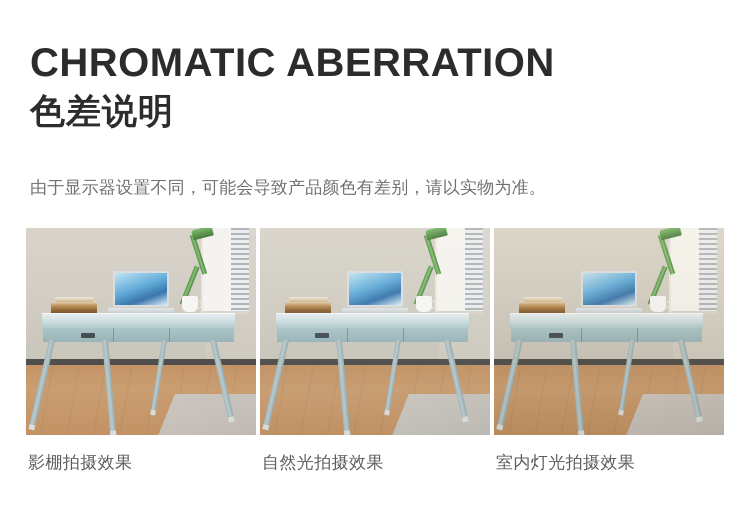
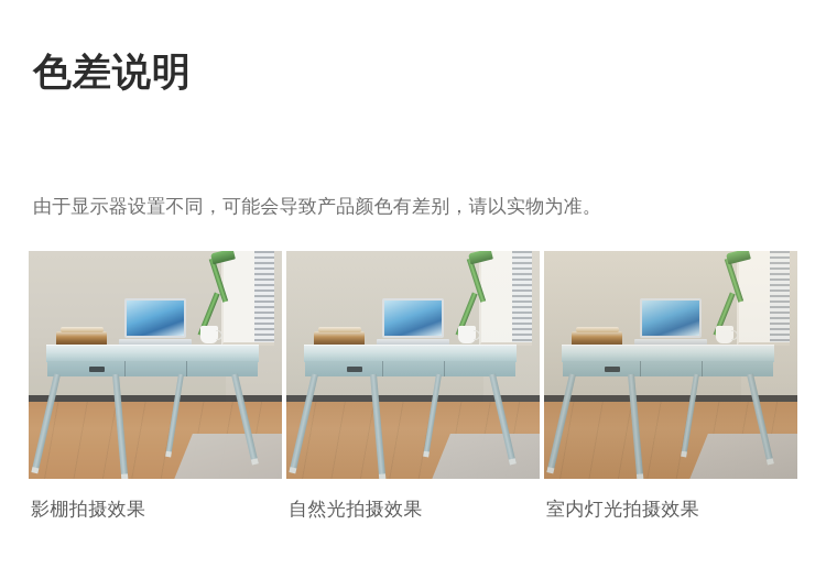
- CHROMATIC ABERRATION
  色差说明
  由于显示器设置不同，可能会导致产品颜色有差别，请以实物为准。
  影棚拍摄效果
  自然光拍摄效果
  室内灯光拍摄效果
